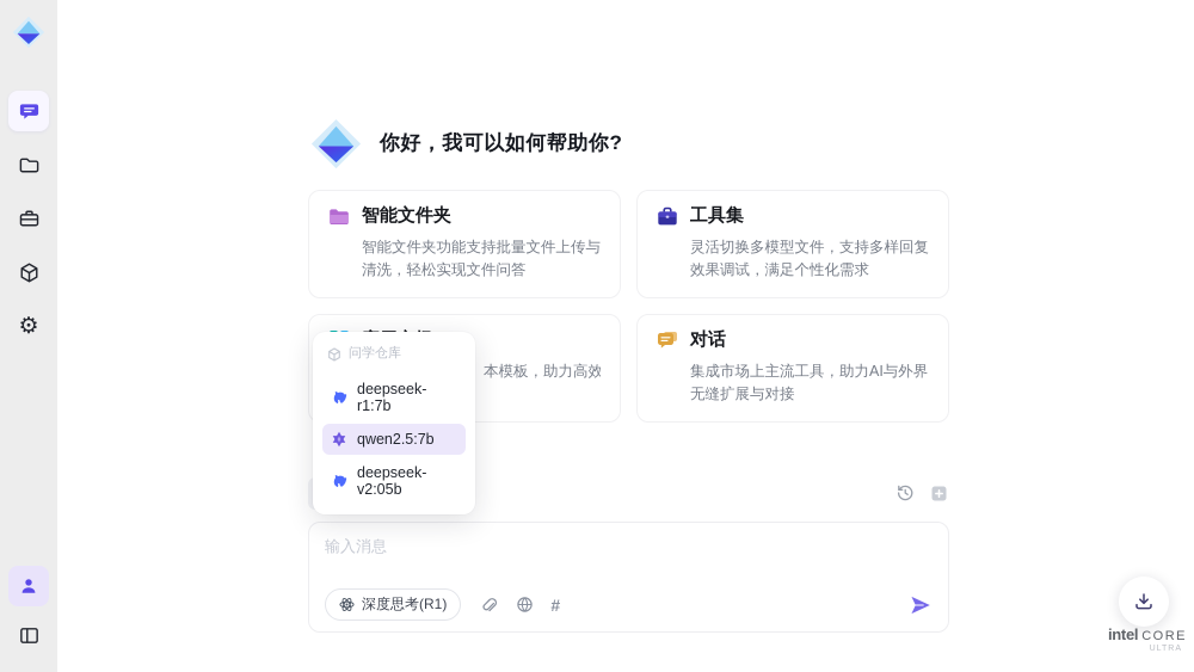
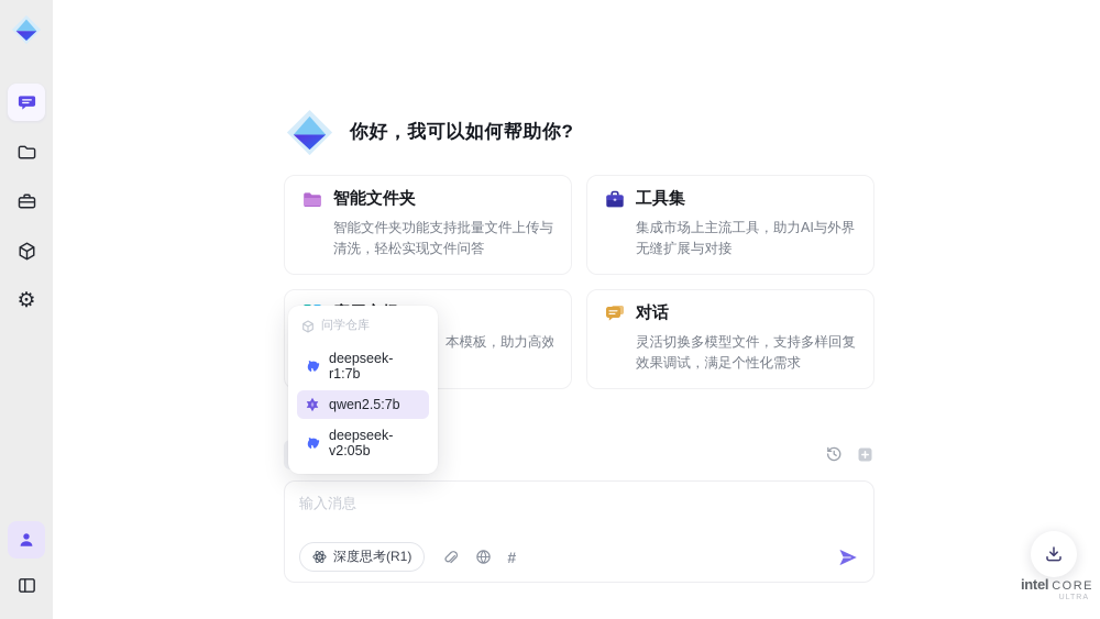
  ⚙
  你好，我可以如何帮助你?
  智能文件夹
  智能文件夹功能支持批量文件上传与清洗，轻松实现文件问答
  工具集
- 灵活切换多模型文件，支持多样回复效果调试，满足个性化需求
+ 集成市场上主流工具，助力AI与外界无缝扩展与对接
  本模板，助力高效
  对话
- 集成市场上主流工具，助力AI与外界无缝扩展与对接
+ 灵活切换多模型文件，支持多样回复效果调试，满足个性化需求
  输入消息
  深度思考(R1)
  #
  问学仓库
  deepseek-r1:7b
  qwen2.5:7b
  deepseek-v2:05b
  intel
  CORE
